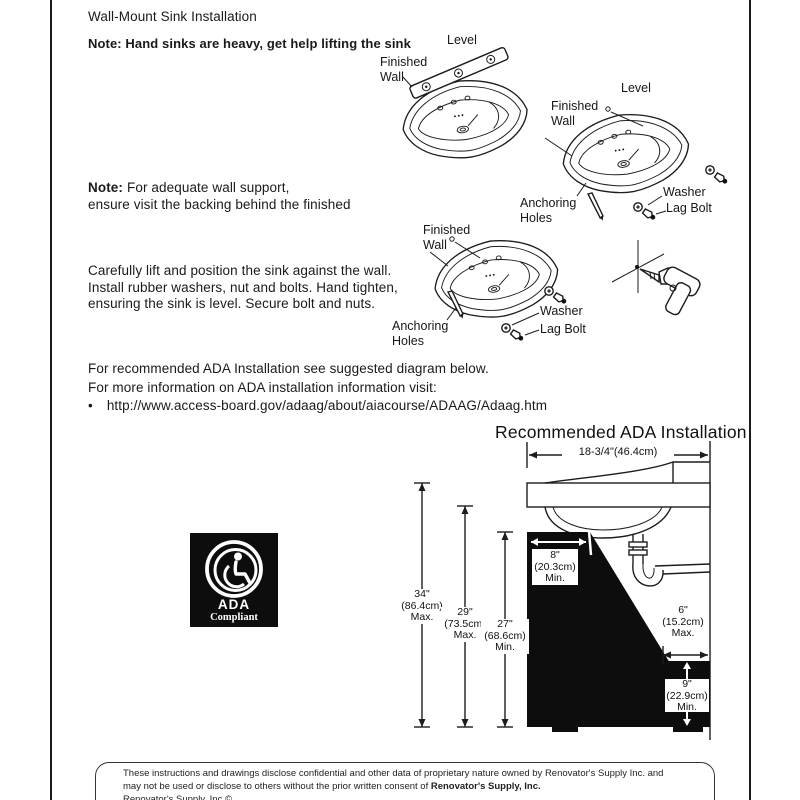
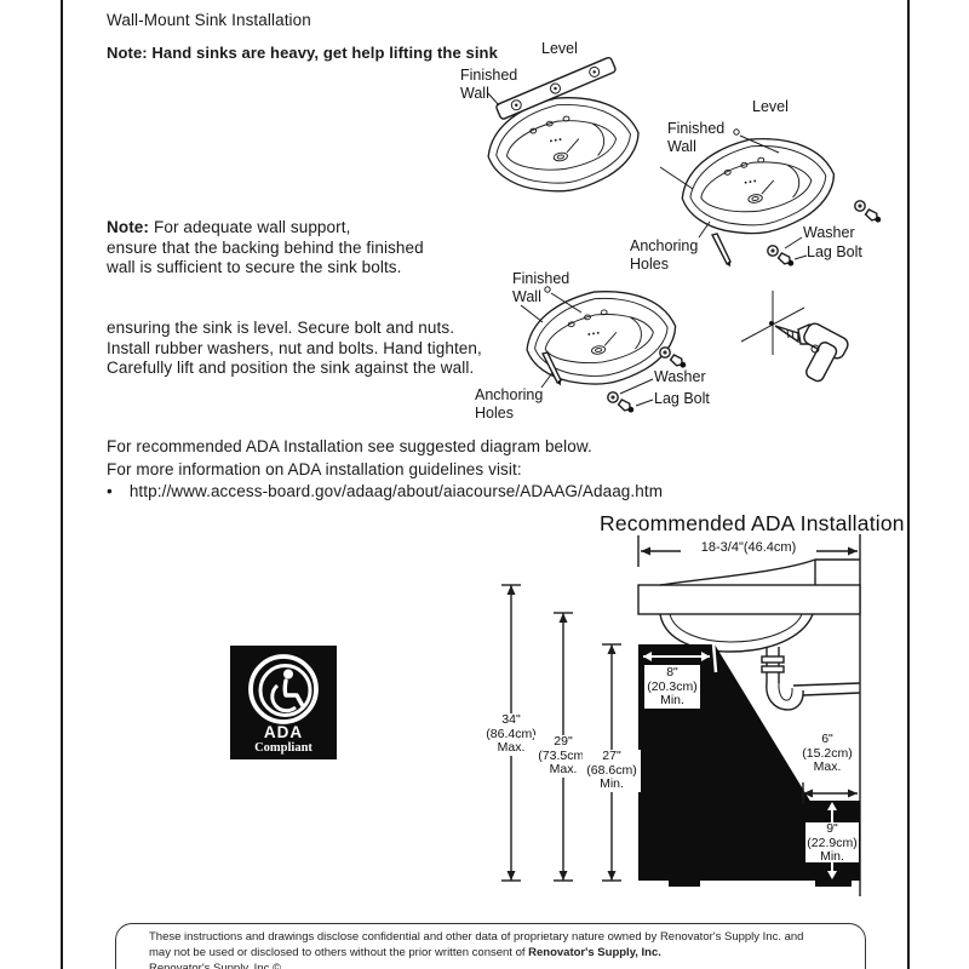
  Wall-Mount Sink Installation
  Note: Hand sinks are heavy, get help lifting the sink
  Note: For adequate wall support,
- ensure visit the backing behind the finished
+ ensure that the backing behind the finished
+ wall is sufficient to secure the sink bolts.
- Carefully lift and position the sink against the wall.
+ ensuring the sink is level. Secure bolt and nuts.
  Install rubber washers, nut and bolts. Hand tighten,
- ensuring the sink is level. Secure bolt and nuts.
+ Carefully lift and position the sink against the wall.
  For recommended ADA Installation see suggested diagram below.
- For more information on ADA installation information visit:
+ For more information on ADA installation guidelines visit:
  • http://www.access-board.gov/adaag/about/aiacourse/ADAAG/Adaag.htm
  Level
  Finished
  Wall
  Level
  Finished
  Wall
  Anchoring
  Holes
  Washer
  Lag Bolt
  Finished
  Wall
  Anchoring
  Holes
  Washer
  Lag Bolt
  ADA
  Compliant
  Recommended ADA Installation
  18-3/4"(46.4cm)
  34"
  (86.4cm)
  Max.
  29"
  (73.5cm
  Max.
  27"
  (68.6cm)
  Min.
  8"
  (20.3cm)
  Min.
  6"
  (15.2cm)
  Max.
  9"
  (22.9cm)
  Min.
  These instructions and drawings disclose confidential and other data of proprietary nature owned by Renovator's Supply Inc. and
- may not be used or disclose to others without the prior written consent of Renovator's Supply, Inc.
+ may not be used or disclosed to others without the prior written consent of Renovator's Supply, Inc.
  Renovator's Supply, Inc.©
